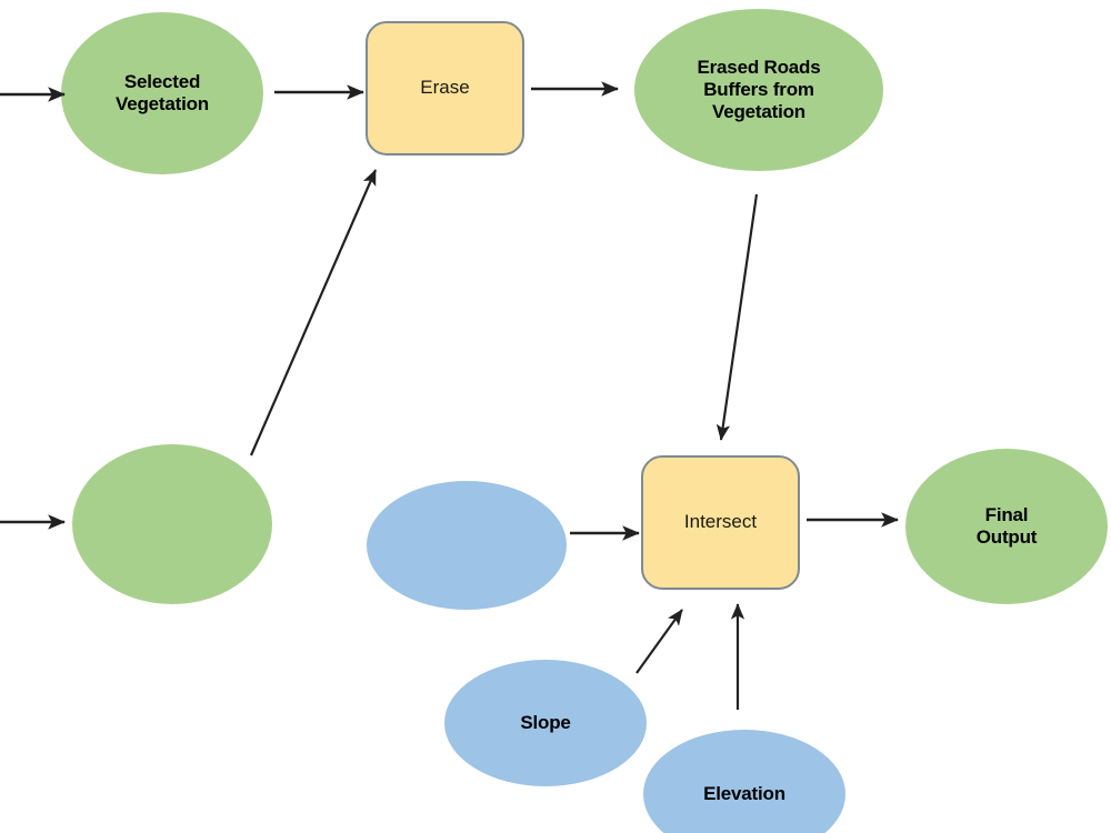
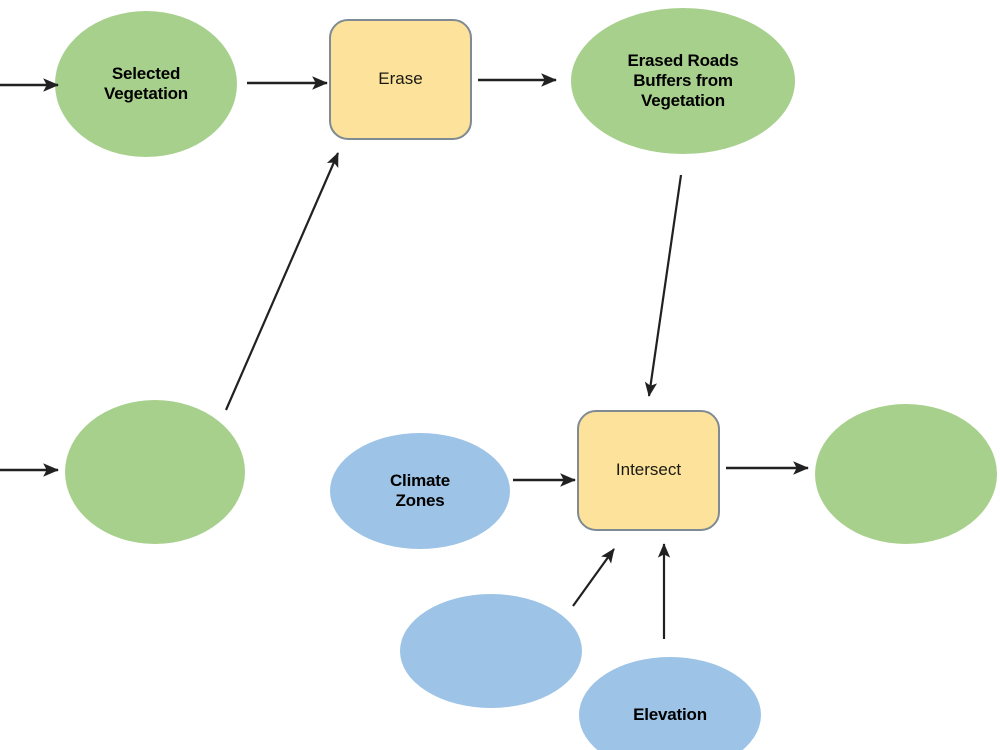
  Selected
  Vegetation
  Erase
  Erased Roads
  Buffers from
  Vegetation
+ Climate
+ Zones
  Intersect
- Final
- Output
- Slope
  Elevation
